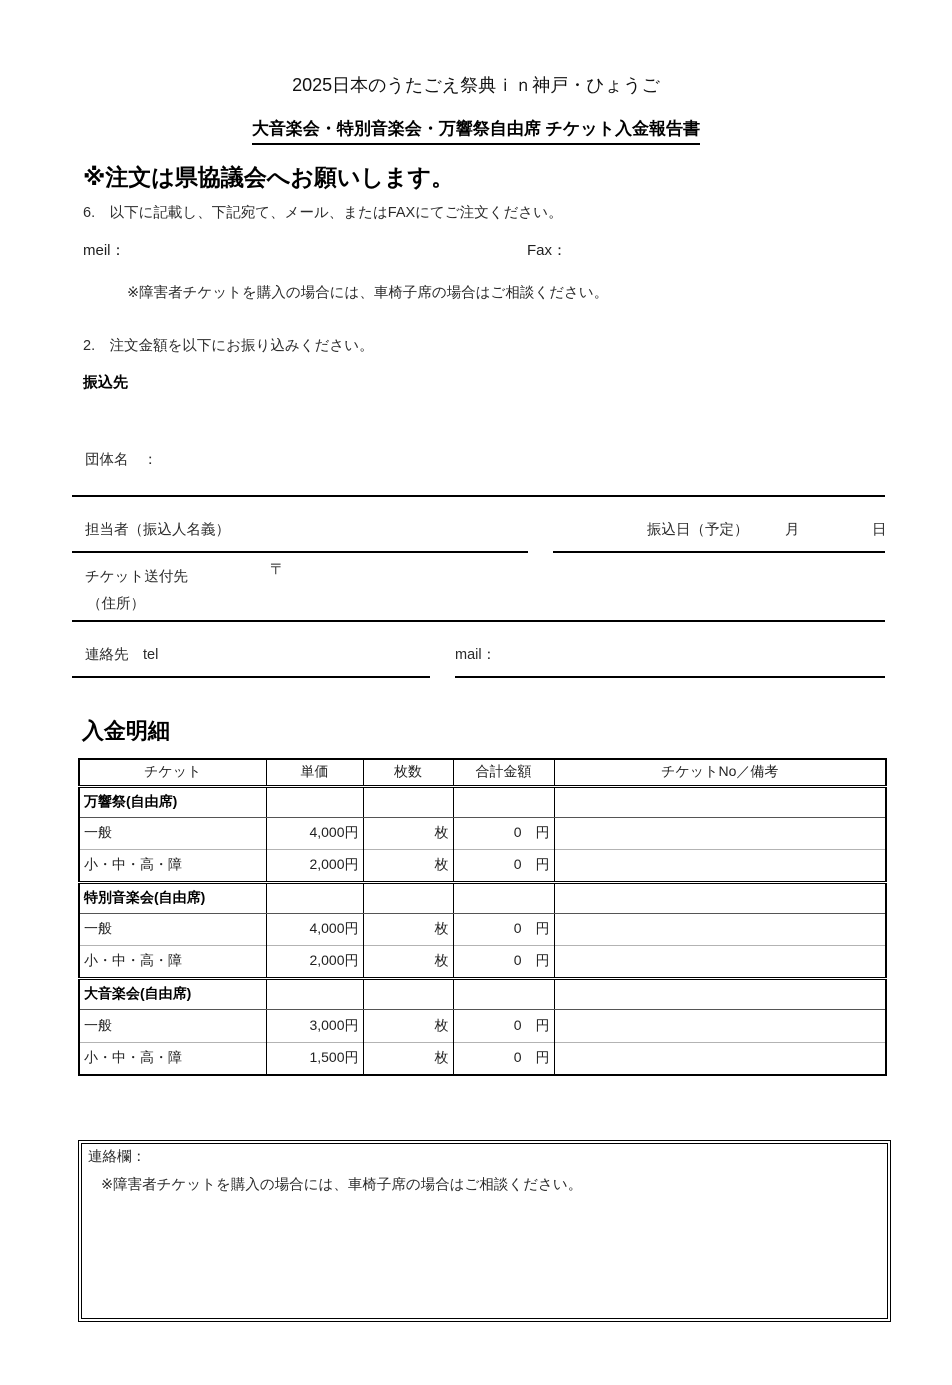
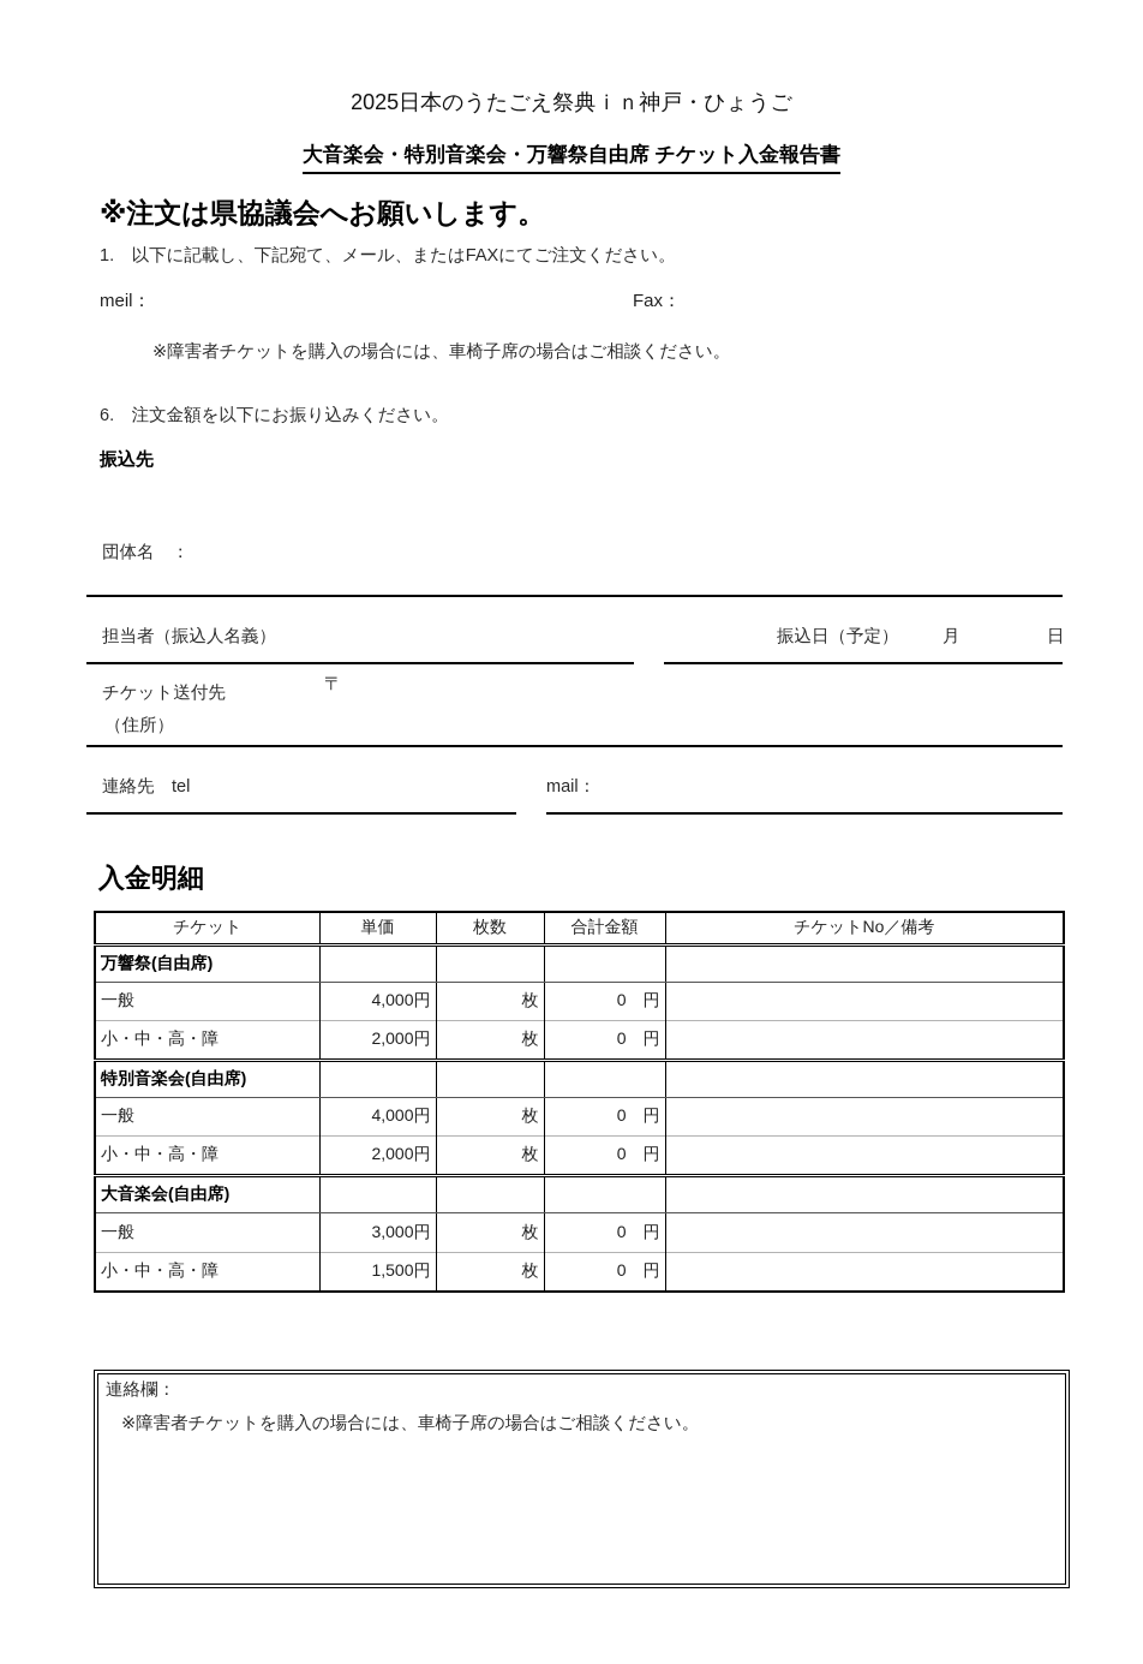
  2025日本のうたごえ祭典ｉｎ神戸・ひょうご
  大音楽会・特別音楽会・万響祭自由席 チケット入金報告書
  ※注文は県協議会へお願いします。
- 6. 以下に記載し、下記宛て、メール、またはFAXにてご注文ください。
+ 1. 以下に記載し、下記宛て、メール、またはFAXにてご注文ください。
  meil：
  Fax：
  ※障害者チケットを購入の場合には、車椅子席の場合はご相談ください。
- 2. 注文金額を以下にお振り込みください。
+ 6. 注文金額を以下にお振り込みください。
  振込先
  団体名 ：
  担当者（振込人名義）
  振込日（予定）
  月
  日
  チケット送付先
  〒
  （住所）
  連絡先 tel
  mail：
  入金明細
  チケット	単価	枚数	合計金額	チケットNo／備考
  万響祭(自由席)
  一般	4,000円	枚	0 円
  小・中・高・障	2,000円	枚	0 円
  特別音楽会(自由席)
  一般	4,000円	枚	0 円
  小・中・高・障	2,000円	枚	0 円
  大音楽会(自由席)
  一般	3,000円	枚	0 円
  小・中・高・障	1,500円	枚	0 円
  連絡欄：
  ※障害者チケットを購入の場合には、車椅子席の場合はご相談ください。
